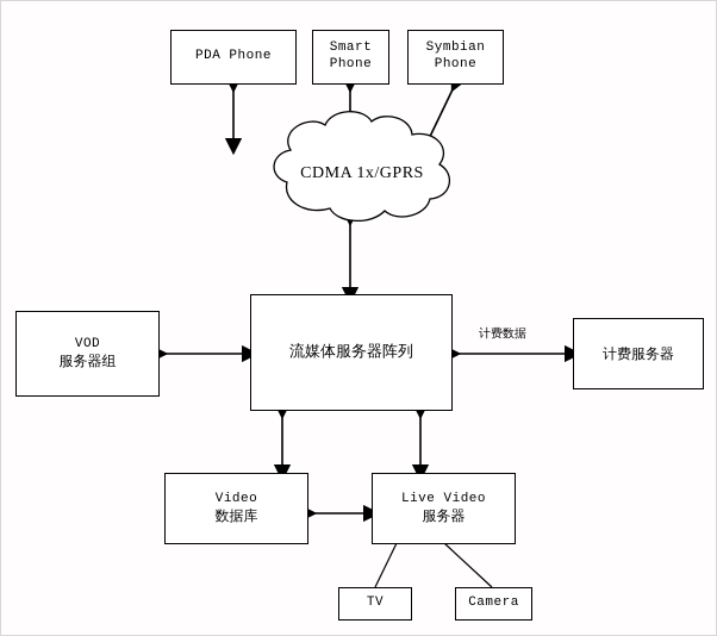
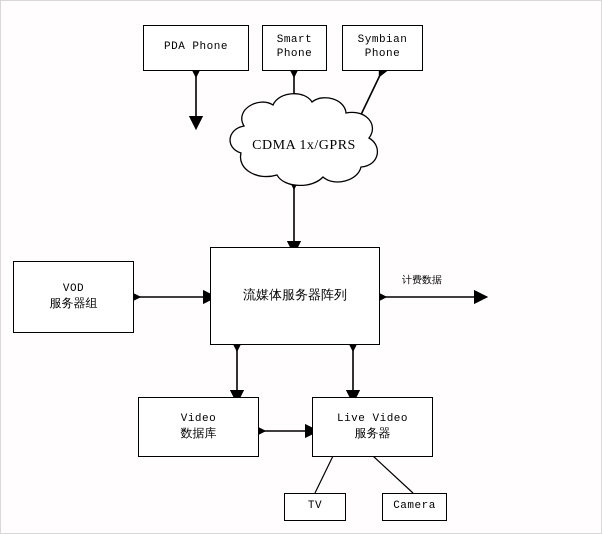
  PDA Phone
  Smart
  Phone
  Symbian
  Phone
  CDMA 1x/GPRS
  VOD
  服务器组
  流媒体服务器阵列
- 计费服务器
  计费数据
  Video
  数据库
  Live Video
  服务器
  TV
  Camera
